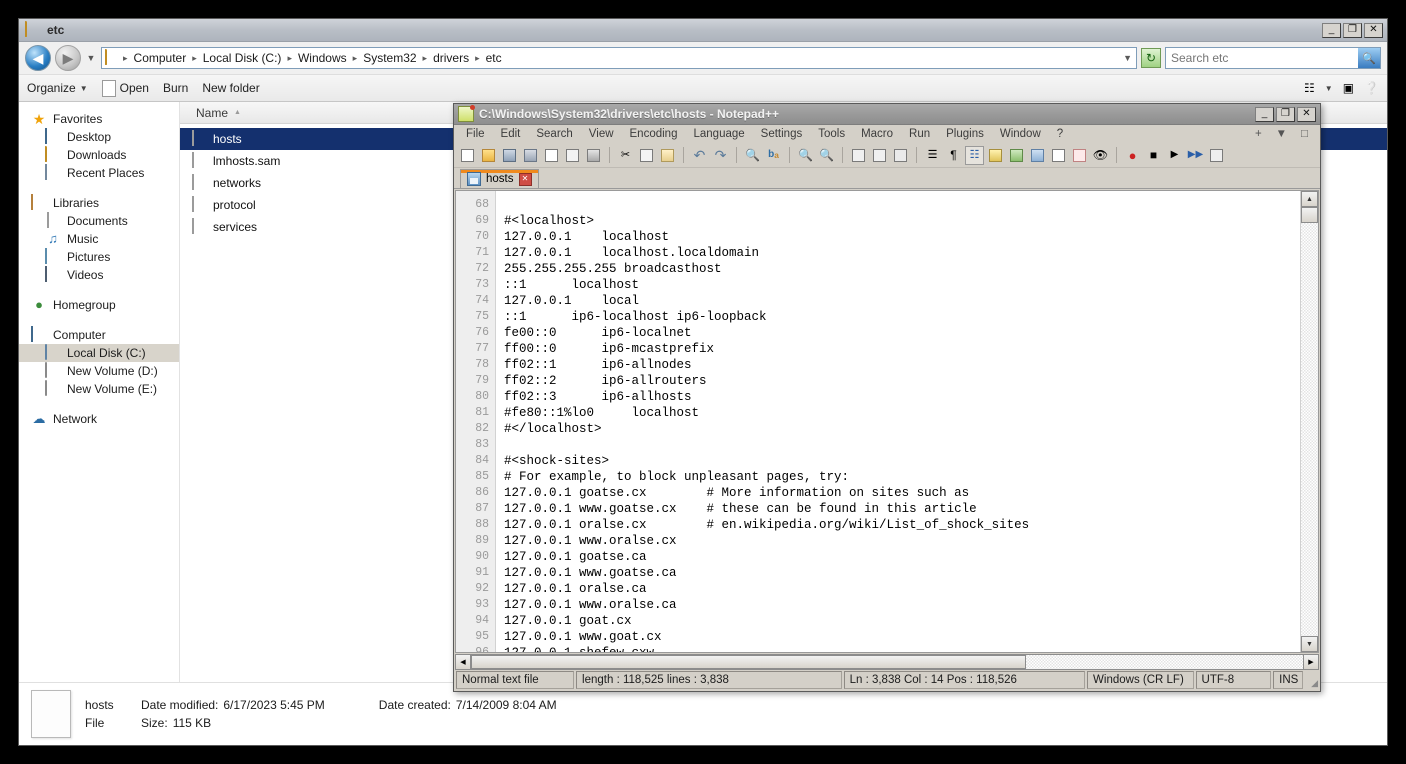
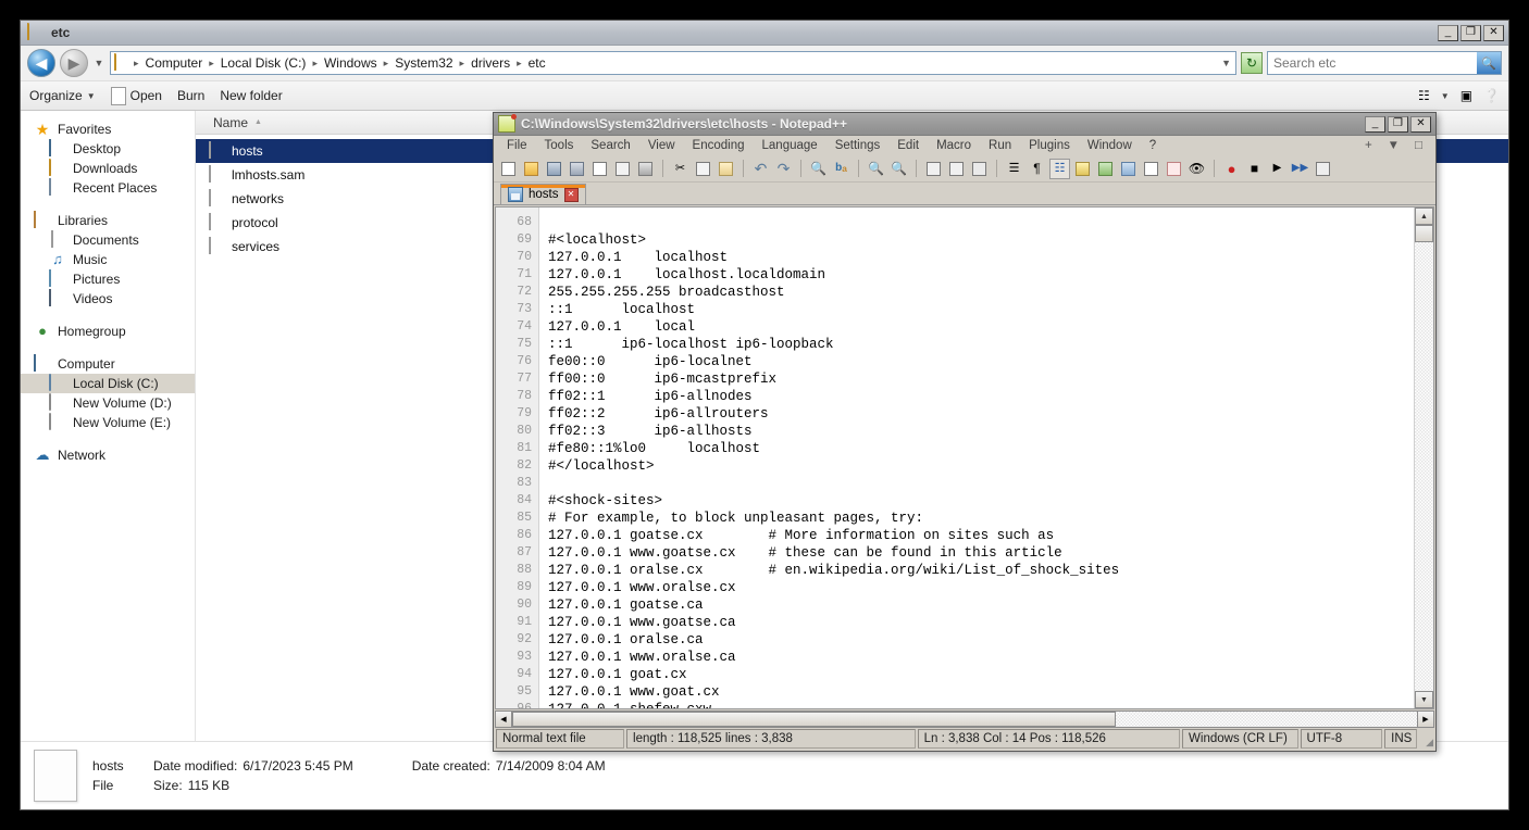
  etc
  _
  ❐
  ✕
  ◀
  ▶
  ▼
  ▸
  Computer
  ▸
  Local Disk (C:)
  ▸
  Windows
  ▸
  System32
  ▸
  drivers
  ▸
  etc
  ▼
  ↻
  Search etc
  🔍
  Organize
  ▼
  Open
  Burn
  New folder
  ☷
  ▼
  ▣
  ❔
  ★
  Favorites
  Desktop
  Downloads
  Recent Places
  Libraries
  Documents
  ♫
  Music
  Pictures
  Videos
  ●
  Homegroup
  Computer
  Local Disk (C:)
  New Volume (D:)
  New Volume (E:)
  ☁
  Network
  Name
  hosts
  lmhosts.sam
  networks
  protocol
  services
  hosts
  Date modified:
  6/17/2023 5:45 PM
  Date created:
  7/14/2009 8:04 AM
  File
  Size:
  115 KB
  C:\Windows\System32\drivers\etc\hosts - Notepad++
  _
  ❐
  ✕
  File
- Edit
+ Tools
  Search
  View
  Encoding
  Language
  Settings
- Tools
+ Edit
  Macro
  Run
  Plugins
  Window
  ?
  +
  ▼
  □
  ✂
  ↶
  ↷
  🔍
  b
  a
  🔍
  🔍
  ☰
  ¶
  ☷
  👁
  ●
  ■
  ▶
  ▶▶
  hosts
  ✕
  68 69 70 71 72 73 74 75 76 77 78 79 80 81 82 83 84 85 86 87 88 89 90 91 92 93 94 95
  #<localhost>
  127.0.0.1 localhost
  127.0.0.1 localhost.localdomain
  255.255.255.255 broadcasthost
  ::1 localhost
  127.0.0.1 local
  ::1 ip6-localhost ip6-loopback
  fe00::0 ip6-localnet
  ff00::0 ip6-mcastprefix
  ff02::1 ip6-allnodes
  ff02::2 ip6-allrouters
  ff02::3 ip6-allhosts
  #fe80::1%lo0 localhost
  #</localhost>
  #<shock-sites>
  # For example, to block unpleasant pages, try:
  127.0.0.1 goatse.cx # More information on sites such as
  127.0.0.1 www.goatse.cx # these can be found in this article
  127.0.0.1 oralse.cx # en.wikipedia.org/wiki/List_of_shock_sites
  127.0.0.1 www.oralse.cx
  127.0.0.1 goatse.ca
  127.0.0.1 www.goatse.ca
  127.0.0.1 oralse.ca
  127.0.0.1 www.oralse.ca
  127.0.0.1 goat.cx
  127.0.0.1 www.goat.cx
  Normal text file
  length : 118,525 lines : 3,838
  Ln : 3,838 Col : 14 Pos : 118,526
  Windows (CR LF)
  UTF-8
  INS
  ◢
